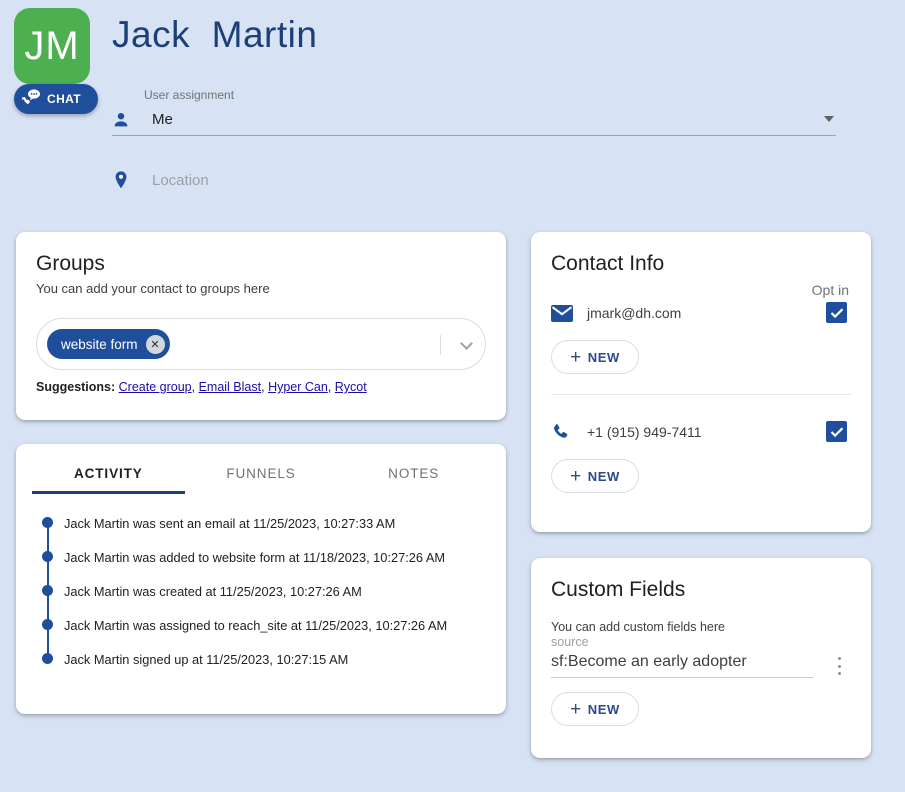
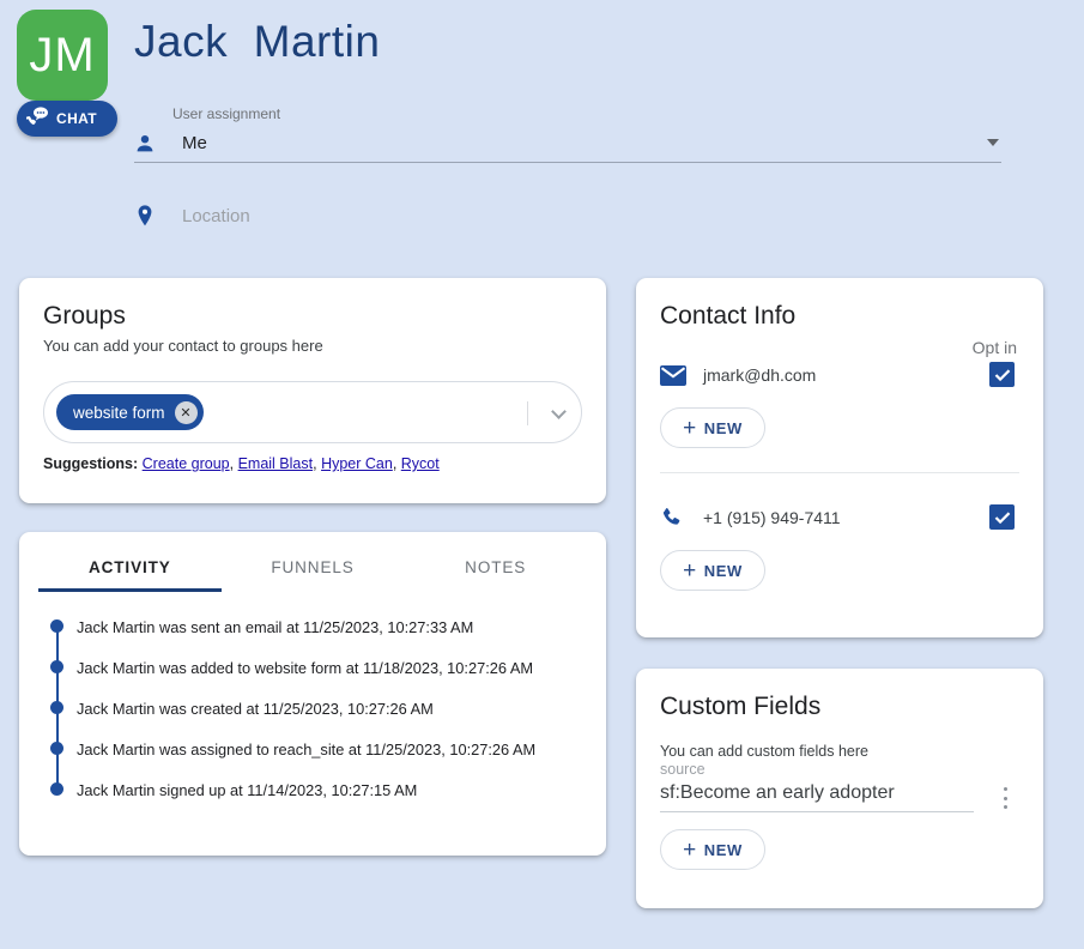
  JM
  CHAT
  Jack Martin
  User assignment
  Me
  Location
  Groups
  You can add your contact to groups here
  website form
  ✕
  Suggestions: Create group, Email Blast, Hyper Can, Rycot
  ACTIVITY
  FUNNELS
  NOTES
  Jack Martin was sent an email at 11/25/2023, 10:27:33 AM
  Jack Martin was added to website form at 11/18/2023, 10:27:26 AM
  Jack Martin was created at 11/25/2023, 10:27:26 AM
  Jack Martin was assigned to reach_site at 11/25/2023, 10:27:26 AM
- Jack Martin signed up at 11/25/2023, 10:27:15 AM
+ Jack Martin signed up at 11/14/2023, 10:27:15 AM
  Contact Info
  Opt in
  jmark@dh.com
  +
  NEW
  +1 (915) 949-7411
  +
  NEW
  Custom Fields
  You can add custom fields here
  source
  sf:Become an early adopter
  +
  NEW
